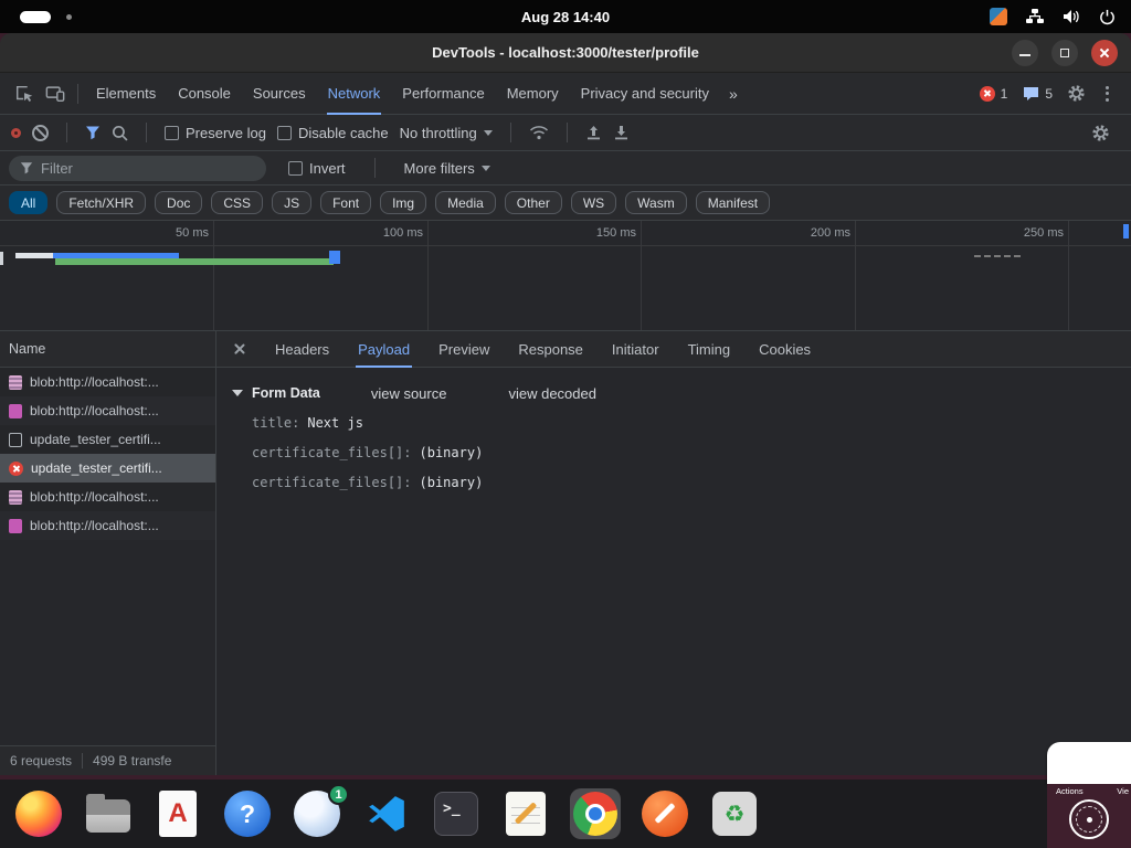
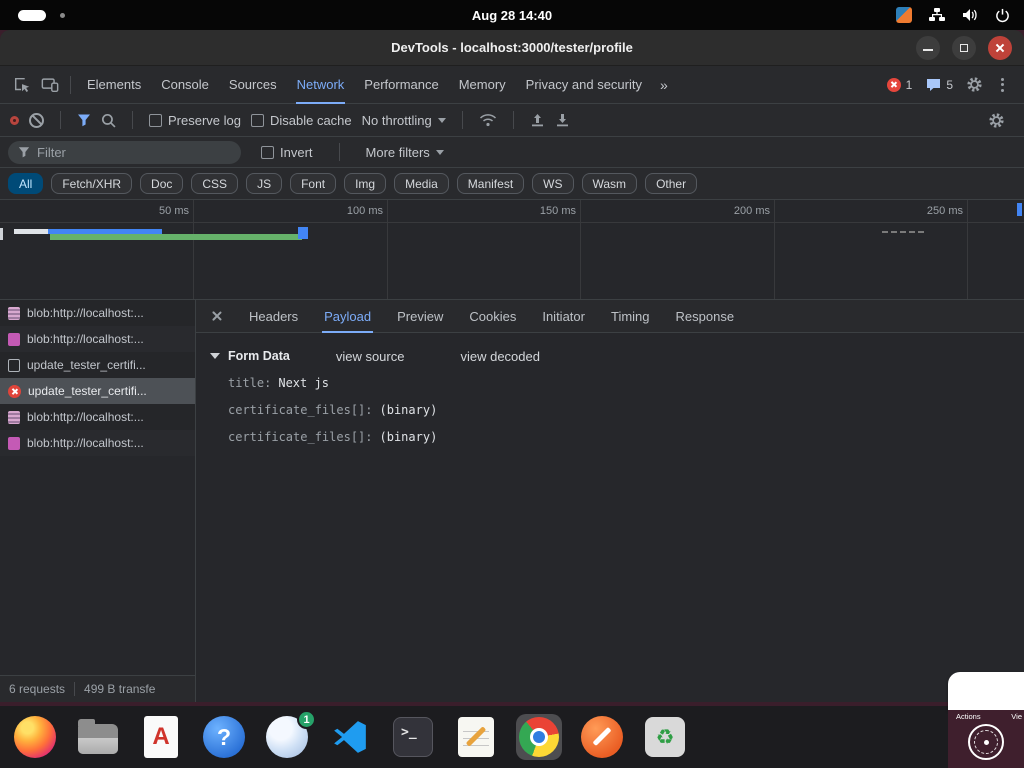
  Aug 28 14:40
  DevTools - localhost:3000/tester/profile
  Elements
  Console
  Sources
  Network
  Performance
  Memory
  Privacy and security
  »
  1
  5
  Preserve log
  Disable cache
  No throttling
  Filter
  Invert
  More filters
  All
  Fetch/XHR
  Doc
  CSS
  JS
  Font
  Img
  Media
- Other
+ Manifest
  WS
  Wasm
- Manifest
+ Other
  50 ms
  100 ms
  150 ms
  200 ms
  250 ms
- Name
  blob:http://localhost:...
  blob:http://localhost:...
  update_tester_certifi...
  update_tester_certifi...
  blob:http://localhost:...
  blob:http://localhost:...
  6 requests
  499 B transfe
  Headers
  Payload
  Preview
- Response
+ Cookies
  Initiator
  Timing
- Cookies
+ Response
  Form Data
  view source
  view decoded
  title:
  Next js
  certificate_files[]:
  (binary)
  certificate_files[]:
  (binary)
  A
  ?
  1
  >_
  ♻
  Actions
  Vie
